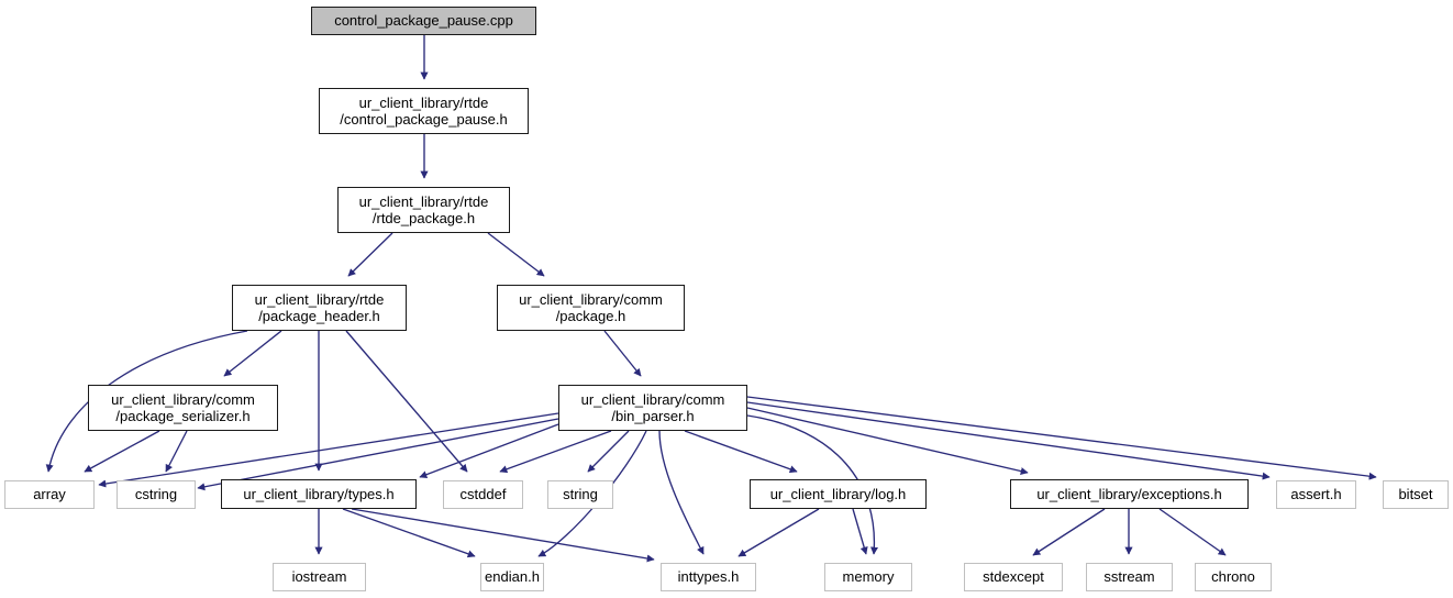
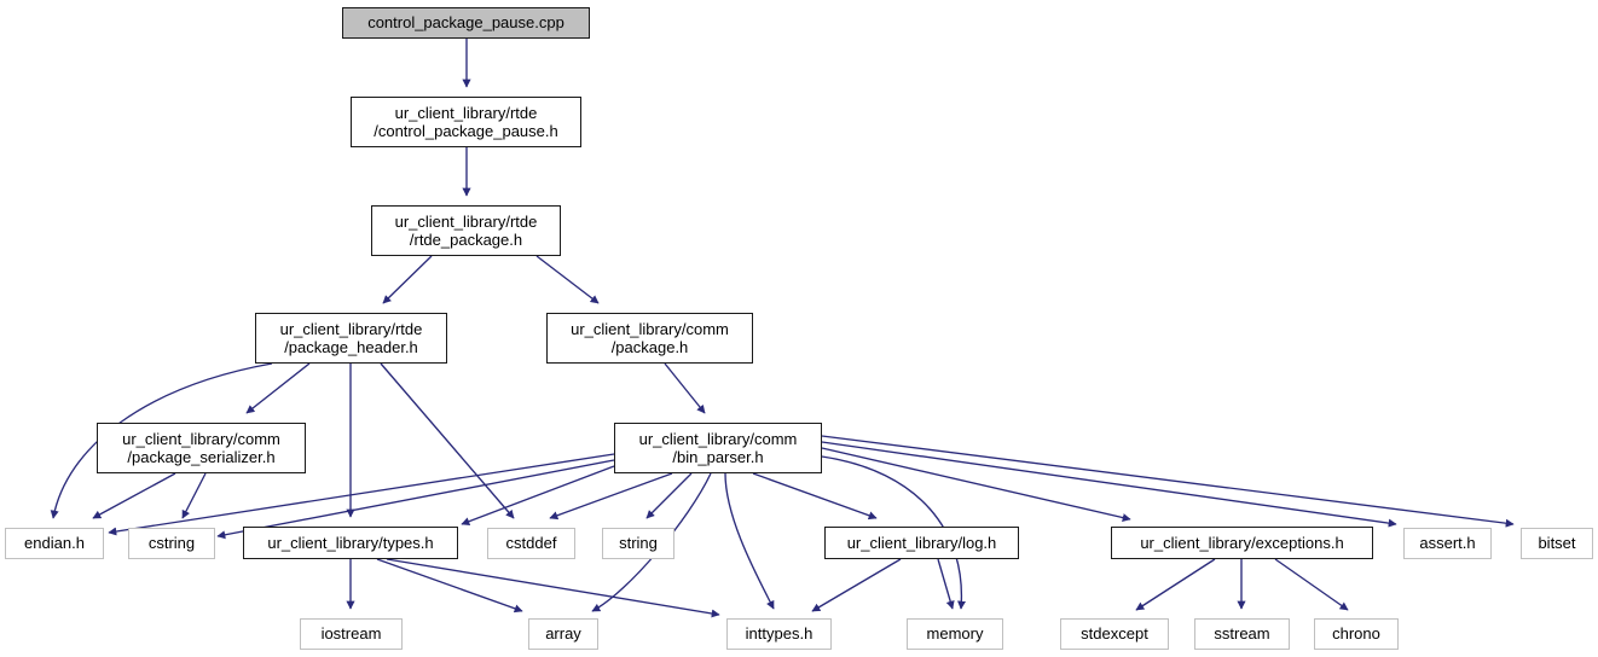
  control_package_pause.cpp
  ur_client_library/rtde
  /control_package_pause.h
  ur_client_library/rtde
  /rtde_package.h
  ur_client_library/rtde
  /package_header.h
  ur_client_library/comm
  /package.h
  ur_client_library/comm
  /package_serializer.h
  ur_client_library/comm
  /bin_parser.h
- array
+ endian.h
  cstring
  ur_client_library/types.h
  cstddef
  string
  ur_client_library/log.h
  ur_client_library/exceptions.h
  assert.h
  bitset
  iostream
- endian.h
+ array
  inttypes.h
  memory
  stdexcept
  sstream
  chrono
